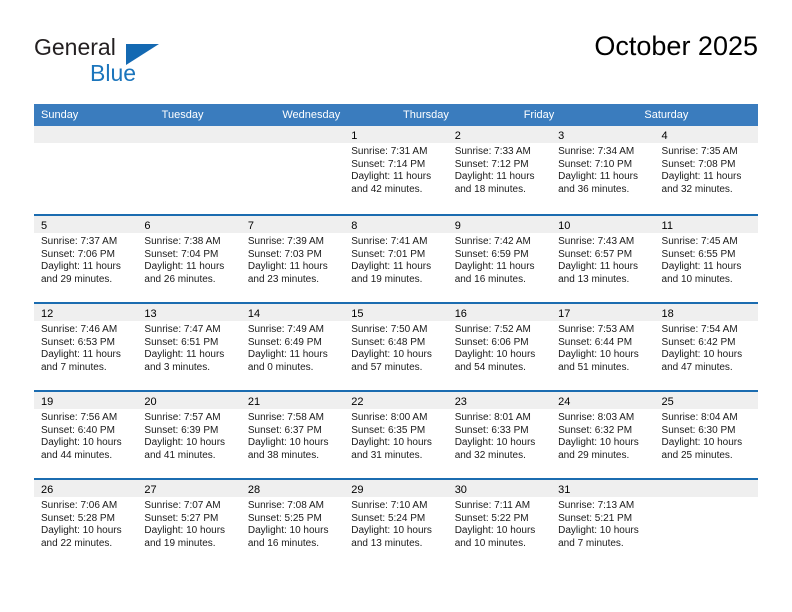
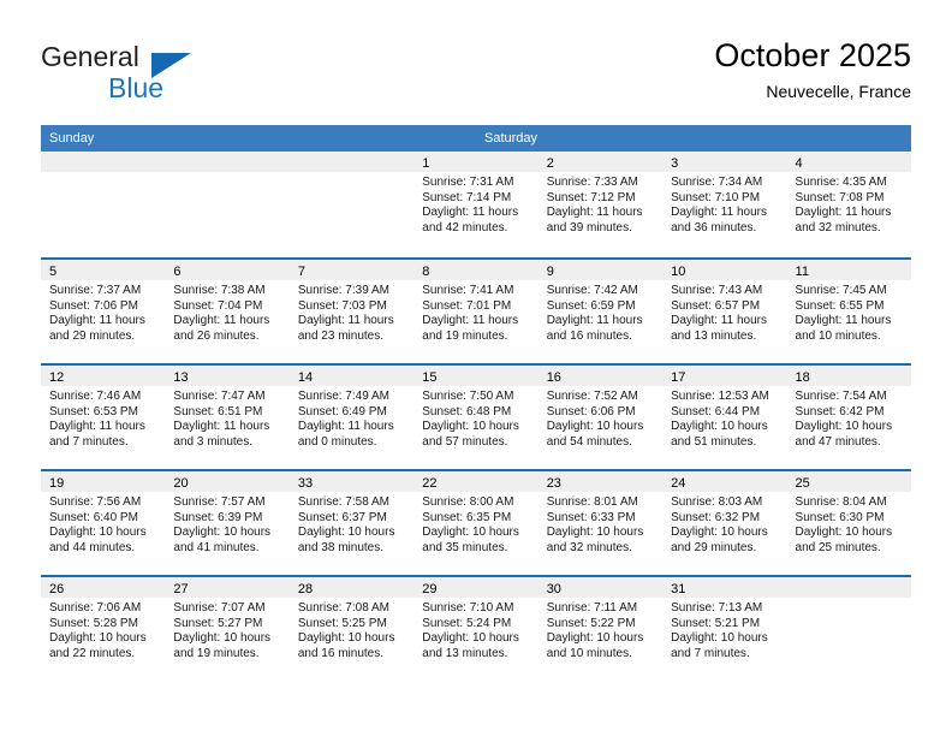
  General
  Blue
  October 2025
+ Neuvecelle, France
  Sunday
- Tuesday
- Wednesday
- Thursday
- Friday
  Saturday
  1
  Sunrise: 7:31 AM
  Sunset: 7:14 PM
  Daylight: 11 hours
  and 42 minutes.
  2
  Sunrise: 7:33 AM
  Sunset: 7:12 PM
  Daylight: 11 hours
- and 18 minutes.
+ and 39 minutes.
  3
  Sunrise: 7:34 AM
  Sunset: 7:10 PM
  Daylight: 11 hours
  and 36 minutes.
  4
- Sunrise: 7:35 AM
+ Sunrise: 4:35 AM
  Sunset: 7:08 PM
  Daylight: 11 hours
  and 32 minutes.
  5
  Sunrise: 7:37 AM
  Sunset: 7:06 PM
  Daylight: 11 hours
  and 29 minutes.
  6
  Sunrise: 7:38 AM
  Sunset: 7:04 PM
  Daylight: 11 hours
  and 26 minutes.
  7
  Sunrise: 7:39 AM
  Sunset: 7:03 PM
  Daylight: 11 hours
  and 23 minutes.
  8
  Sunrise: 7:41 AM
  Sunset: 7:01 PM
  Daylight: 11 hours
  and 19 minutes.
  9
  Sunrise: 7:42 AM
  Sunset: 6:59 PM
  Daylight: 11 hours
  and 16 minutes.
  10
  Sunrise: 7:43 AM
  Sunset: 6:57 PM
  Daylight: 11 hours
  and 13 minutes.
  11
  Sunrise: 7:45 AM
  Sunset: 6:55 PM
  Daylight: 11 hours
  and 10 minutes.
  12
  Sunrise: 7:46 AM
  Sunset: 6:53 PM
  Daylight: 11 hours
  and 7 minutes.
  13
  Sunrise: 7:47 AM
  Sunset: 6:51 PM
  Daylight: 11 hours
  and 3 minutes.
  14
  Sunrise: 7:49 AM
  Sunset: 6:49 PM
  Daylight: 11 hours
  and 0 minutes.
  15
  Sunrise: 7:50 AM
  Sunset: 6:48 PM
  Daylight: 10 hours
  and 57 minutes.
  16
  Sunrise: 7:52 AM
  Sunset: 6:06 PM
  Daylight: 10 hours
  and 54 minutes.
  17
- Sunrise: 7:53 AM
+ Sunrise: 12:53 AM
  Sunset: 6:44 PM
  Daylight: 10 hours
  and 51 minutes.
  18
  Sunrise: 7:54 AM
  Sunset: 6:42 PM
  Daylight: 10 hours
  and 47 minutes.
  19
  Sunrise: 7:56 AM
  Sunset: 6:40 PM
  Daylight: 10 hours
  and 44 minutes.
  20
  Sunrise: 7:57 AM
  Sunset: 6:39 PM
  Daylight: 10 hours
  and 41 minutes.
- 21
+ 33
  Sunrise: 7:58 AM
  Sunset: 6:37 PM
  Daylight: 10 hours
  and 38 minutes.
  22
  Sunrise: 8:00 AM
  Sunset: 6:35 PM
  Daylight: 10 hours
- and 31 minutes.
+ and 35 minutes.
  23
  Sunrise: 8:01 AM
  Sunset: 6:33 PM
  Daylight: 10 hours
  and 32 minutes.
  24
  Sunrise: 8:03 AM
  Sunset: 6:32 PM
  Daylight: 10 hours
  and 29 minutes.
  25
  Sunrise: 8:04 AM
  Sunset: 6:30 PM
  Daylight: 10 hours
  and 25 minutes.
  26
  Sunrise: 7:06 AM
  Sunset: 5:28 PM
  Daylight: 10 hours
  and 22 minutes.
  27
  Sunrise: 7:07 AM
  Sunset: 5:27 PM
  Daylight: 10 hours
  and 19 minutes.
  28
  Sunrise: 7:08 AM
  Sunset: 5:25 PM
  Daylight: 10 hours
  and 16 minutes.
  29
  Sunrise: 7:10 AM
  Sunset: 5:24 PM
  Daylight: 10 hours
  and 13 minutes.
  30
  Sunrise: 7:11 AM
  Sunset: 5:22 PM
  Daylight: 10 hours
  and 10 minutes.
  31
  Sunrise: 7:13 AM
  Sunset: 5:21 PM
  Daylight: 10 hours
  and 7 minutes.
